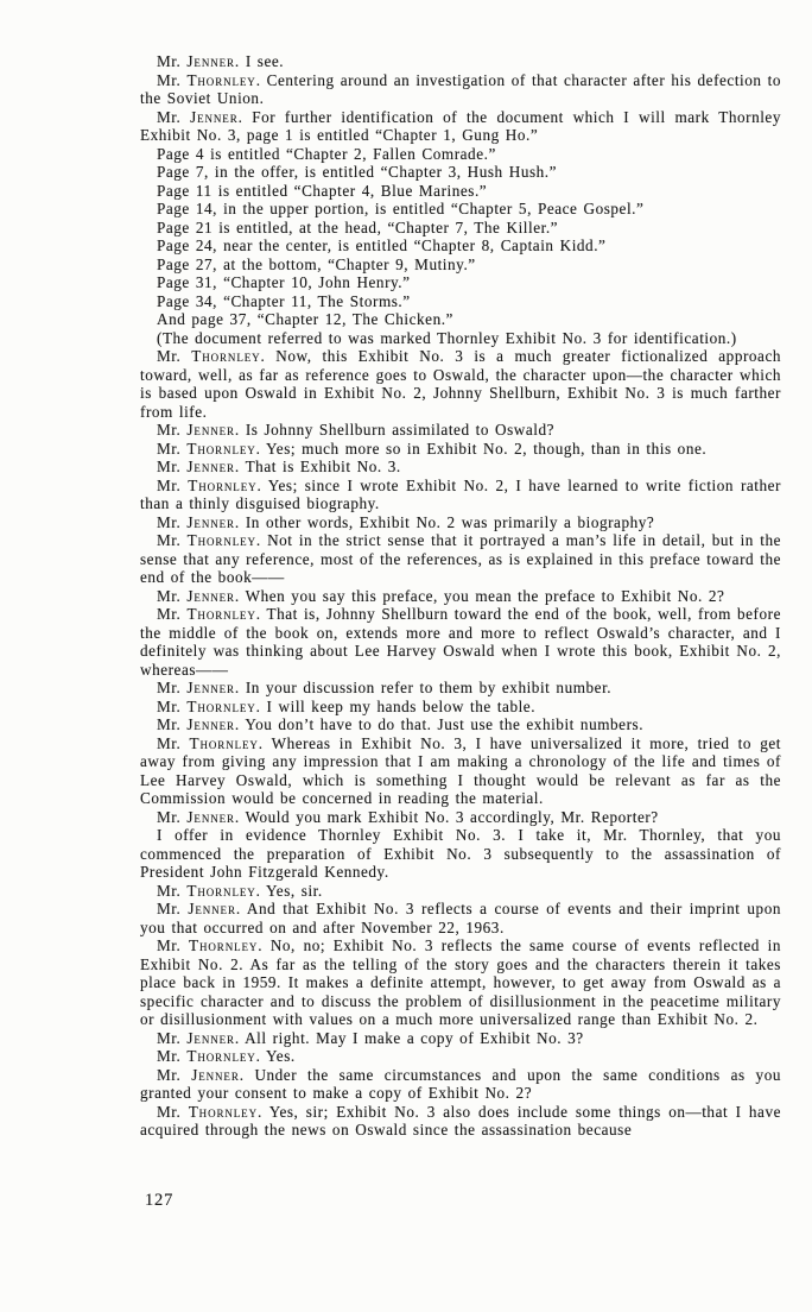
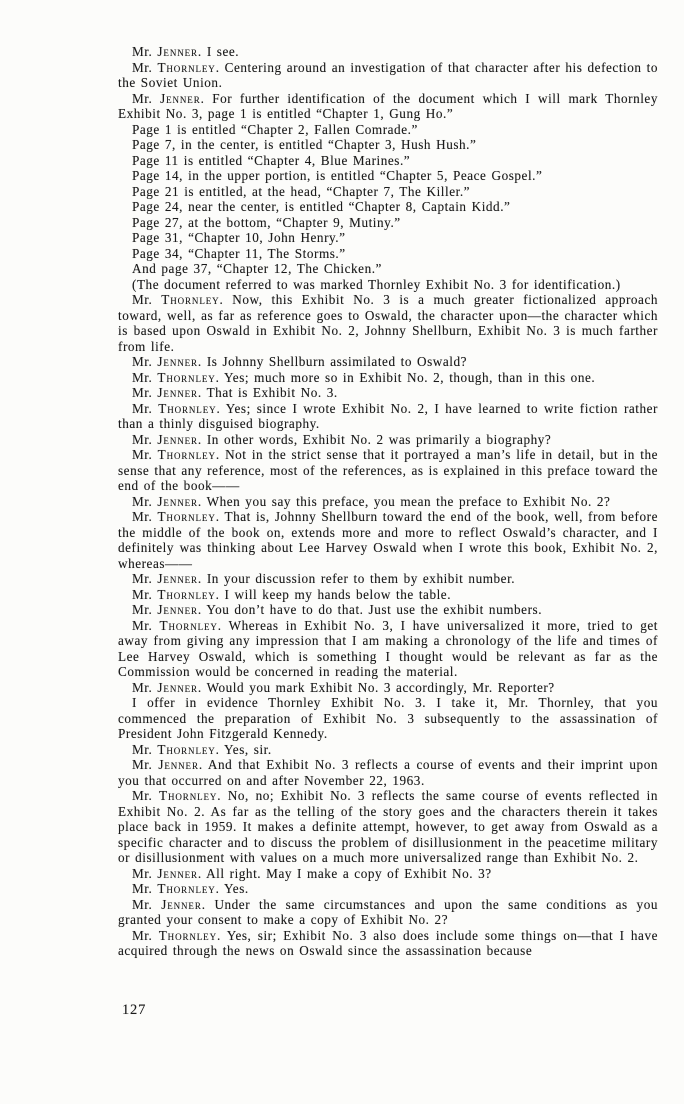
  Mr. Jenner. I see.
  Mr. Thornley. Centering around an investigation of that character after his defection to the Soviet Union.
  Mr. Jenner. For further identification of the document which I will mark Thornley Exhibit No. 3, page 1 is entitled “Chapter 1, Gung Ho.”
- Page 4 is entitled “Chapter 2, Fallen Comrade.”
+ Page 1 is entitled “Chapter 2, Fallen Comrade.”
- Page 7, in the offer, is entitled “Chapter 3, Hush Hush.”
+ Page 7, in the center, is entitled “Chapter 3, Hush Hush.”
  Page 11 is entitled “Chapter 4, Blue Marines.”
  Page 14, in the upper portion, is entitled “Chapter 5, Peace Gospel.”
  Page 21 is entitled, at the head, “Chapter 7, The Killer.”
  Page 24, near the center, is entitled “Chapter 8, Captain Kidd.”
  Page 27, at the bottom, “Chapter 9, Mutiny.”
  Page 31, “Chapter 10, John Henry.”
  Page 34, “Chapter 11, The Storms.”
  And page 37, “Chapter 12, The Chicken.”
  (The document referred to was marked Thornley Exhibit No. 3 for identification.)
  Mr. Thornley. Now, this Exhibit No. 3 is a much greater fictionalized approach toward, well, as far as reference goes to Oswald, the character upon—the character which is based upon Oswald in Exhibit No. 2, Johnny Shellburn, Exhibit No. 3 is much farther from life.
  Mr. Jenner. Is Johnny Shellburn assimilated to Oswald?
  Mr. Thornley. Yes; much more so in Exhibit No. 2, though, than in this one.
  Mr. Jenner. That is Exhibit No. 3.
  Mr. Thornley. Yes; since I wrote Exhibit No. 2, I have learned to write fiction rather than a thinly disguised biography.
  Mr. Jenner. In other words, Exhibit No. 2 was primarily a biography?
  Mr. Thornley. Not in the strict sense that it portrayed a man’s life in detail, but in the sense that any reference, most of the references, as is explained in this preface toward the end of the book——
  Mr. Jenner. When you say this preface, you mean the preface to Exhibit No. 2?
  Mr. Thornley. That is, Johnny Shellburn toward the end of the book, well, from before the middle of the book on, extends more and more to reflect Oswald’s character, and I definitely was thinking about Lee Harvey Oswald when I wrote this book, Exhibit No. 2, whereas——
  Mr. Jenner. In your discussion refer to them by exhibit number.
  Mr. Thornley. I will keep my hands below the table.
  Mr. Jenner. You don’t have to do that. Just use the exhibit numbers.
  Mr. Thornley. Whereas in Exhibit No. 3, I have universalized it more, tried to get away from giving any impression that I am making a chronology of the life and times of Lee Harvey Oswald, which is something I thought would be relevant as far as the Commission would be concerned in reading the material.
  Mr. Jenner. Would you mark Exhibit No. 3 accordingly, Mr. Reporter?
  I offer in evidence Thornley Exhibit No. 3. I take it, Mr. Thornley, that you commenced the preparation of Exhibit No. 3 subsequently to the assassination of President John Fitzgerald Kennedy.
  Mr. Thornley. Yes, sir.
  Mr. Jenner. And that Exhibit No. 3 reflects a course of events and their imprint upon you that occurred on and after November 22, 1963.
  Mr. Thornley. No, no; Exhibit No. 3 reflects the same course of events reflected in Exhibit No. 2. As far as the telling of the story goes and the characters therein it takes place back in 1959. It makes a definite attempt, however, to get away from Oswald as a specific character and to discuss the problem of disillusionment in the peacetime military or disillusionment with values on a much more universalized range than Exhibit No. 2.
  Mr. Jenner. All right. May I make a copy of Exhibit No. 3?
  Mr. Thornley. Yes.
  Mr. Jenner. Under the same circumstances and upon the same conditions as you granted your consent to make a copy of Exhibit No. 2?
  Mr. Thornley. Yes, sir; Exhibit No. 3 also does include some things on—that I have acquired through the news on Oswald since the assassination because
  127
